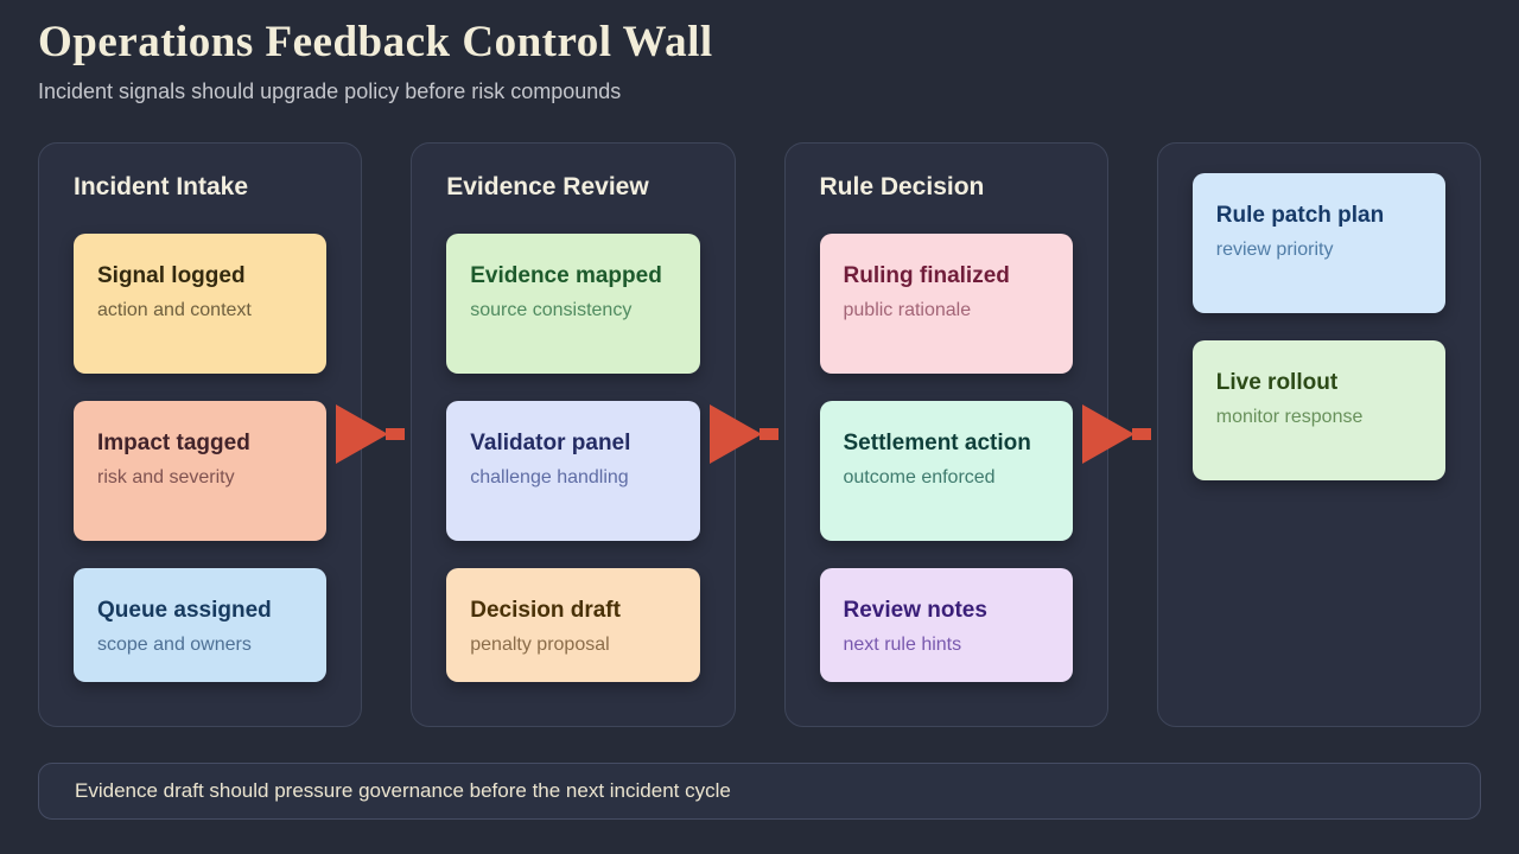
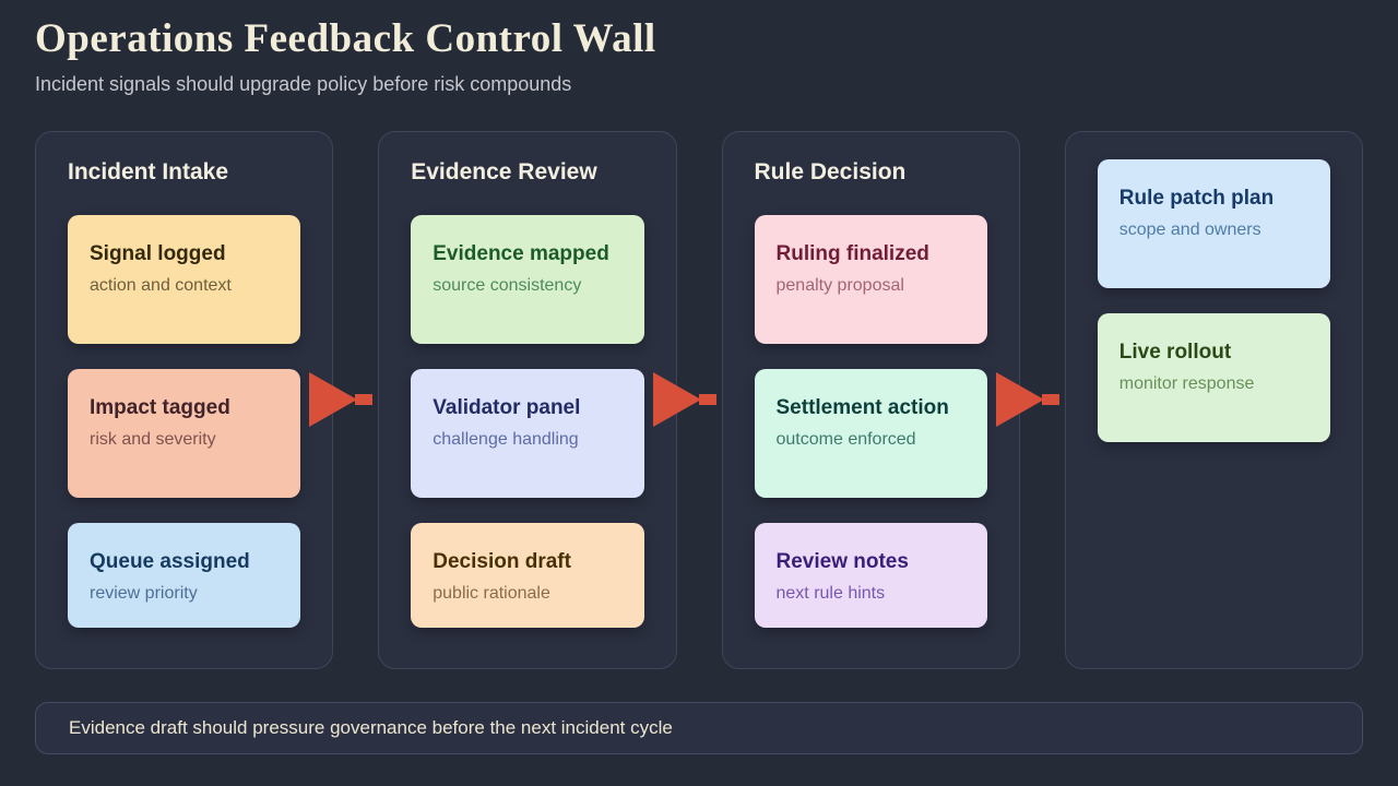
  Operations Feedback Control Wall
  Incident signals should upgrade policy before risk compounds
  Incident Intake
  Signal logged
  action and context
  Impact tagged
  risk and severity
  Queue assigned
- scope and owners
+ review priority
  Evidence Review
  Evidence mapped
  source consistency
  Validator panel
  challenge handling
  Decision draft
- penalty proposal
+ public rationale
  Rule Decision
  Ruling finalized
- public rationale
+ penalty proposal
  Settlement action
  outcome enforced
  Review notes
  next rule hints
  Rule patch plan
- review priority
+ scope and owners
  Live rollout
  monitor response
  Evidence draft should pressure governance before the next incident cycle
